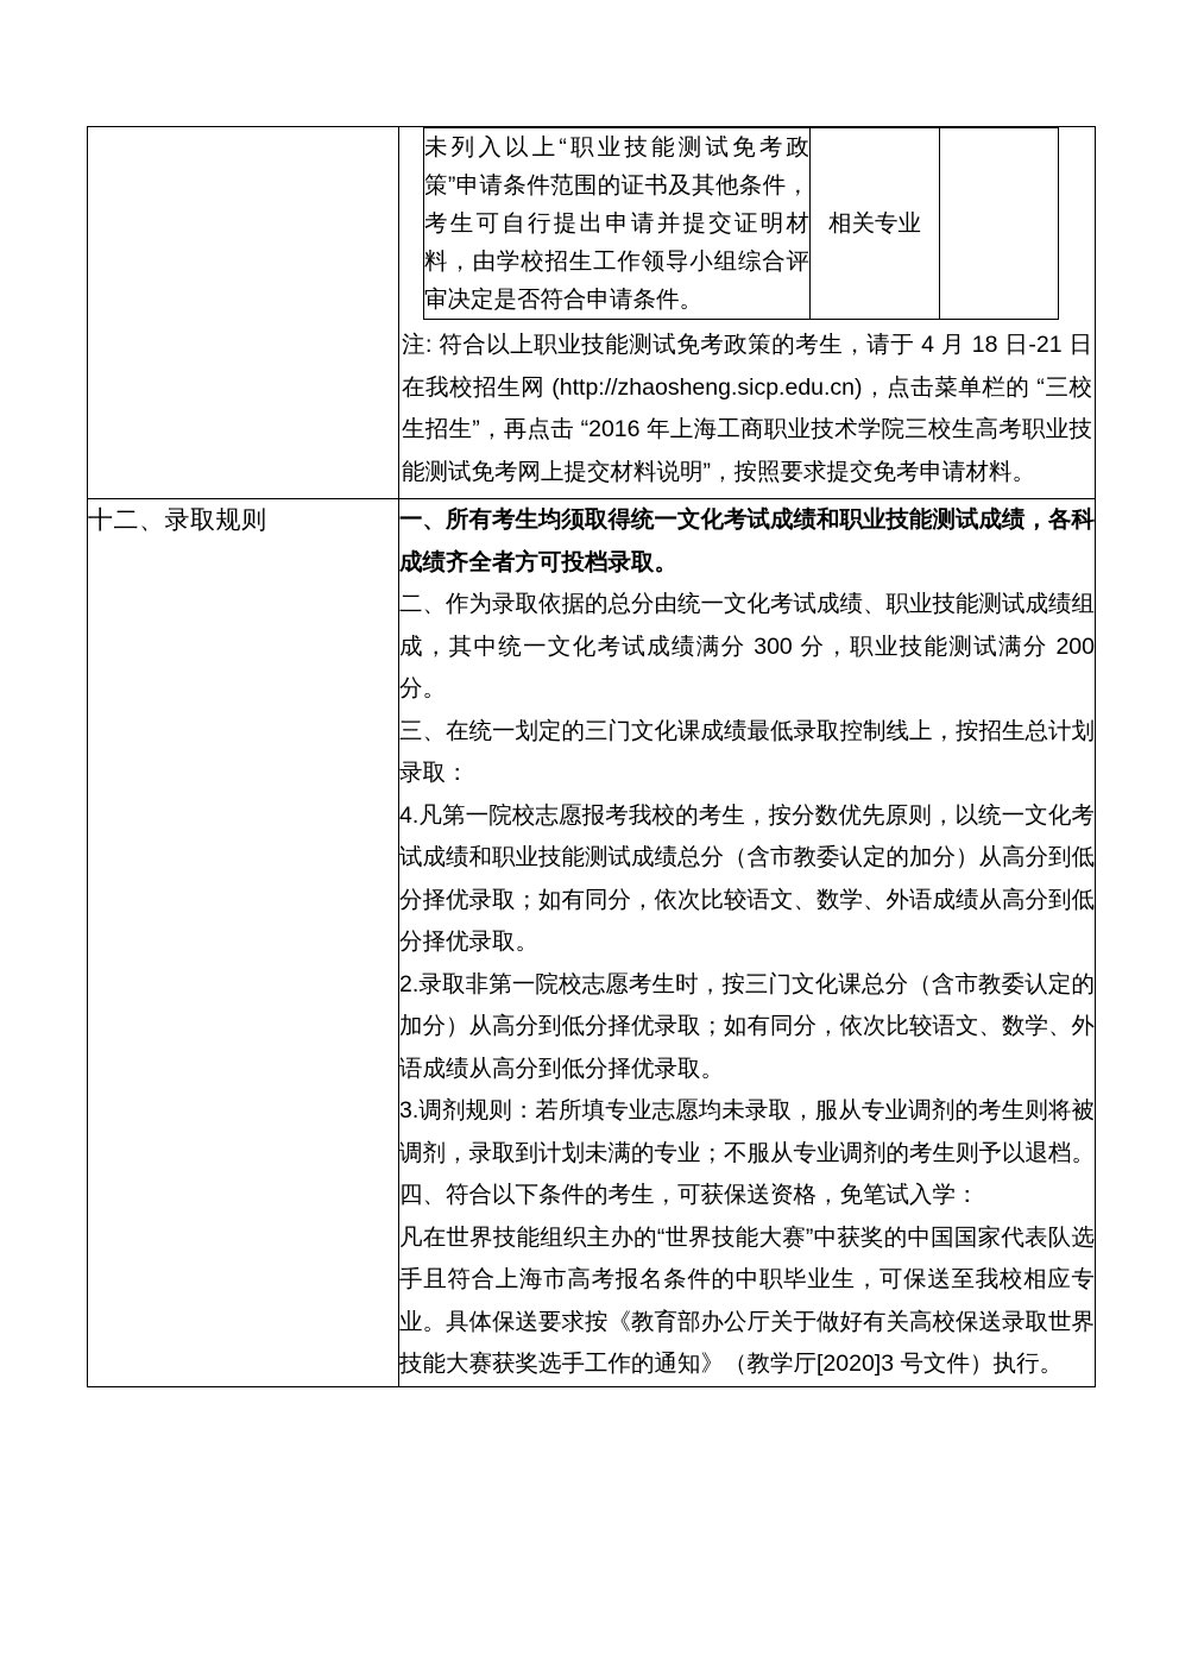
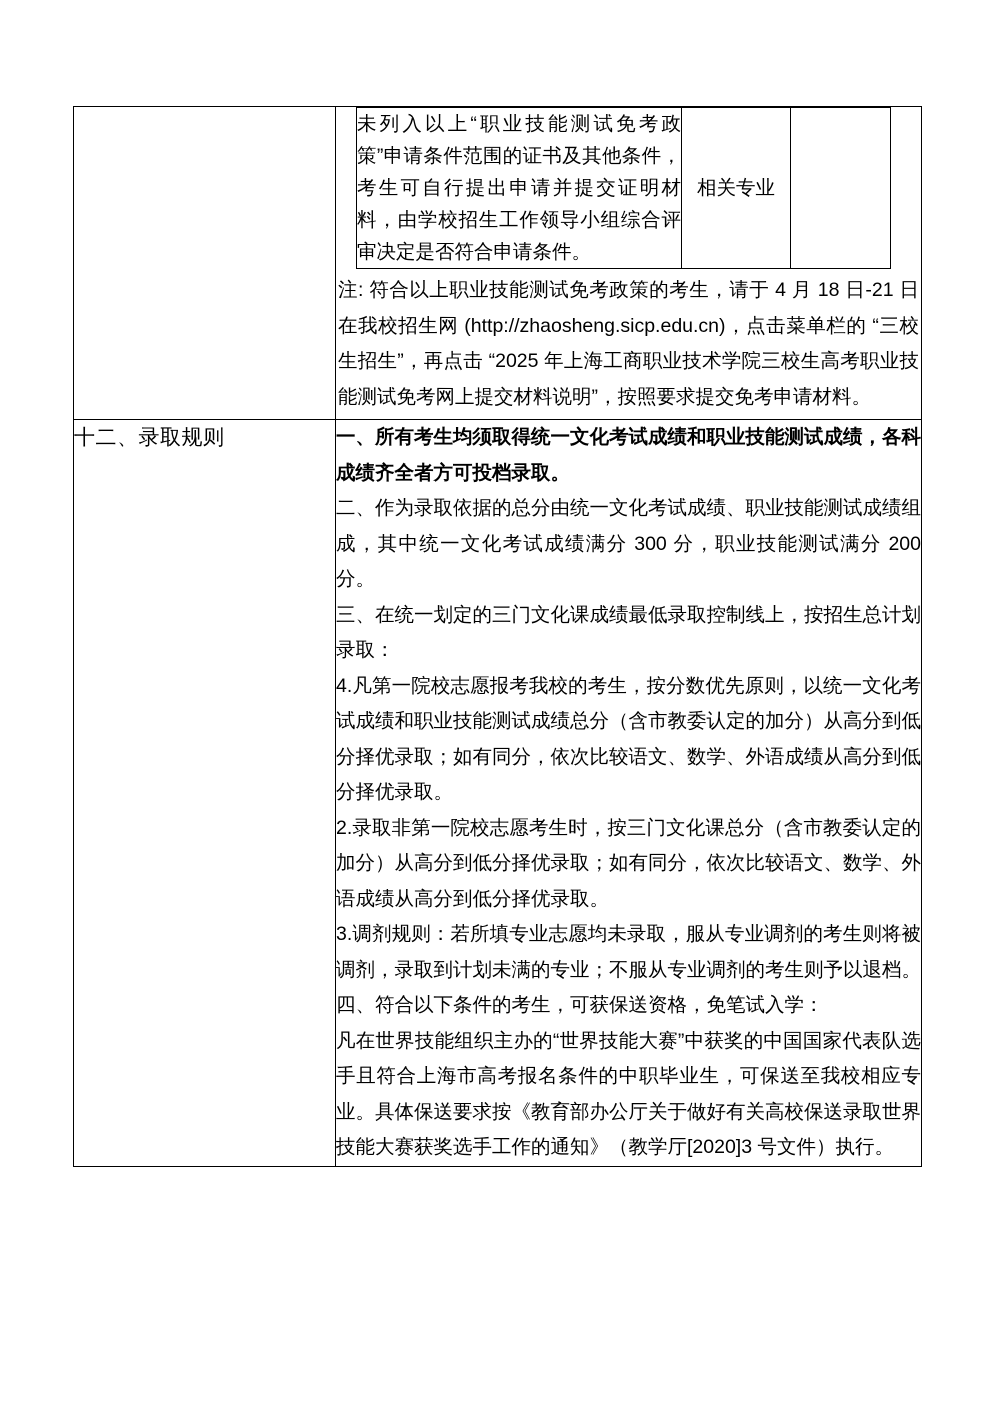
  未列入以上“职业技能测试免考政策”申请条件范围的证书及其他条件，考生可自行提出申请并提交证明材料，由学校招生工作领导小组综合评审决定是否符合申请条件。	相关专业
- 	注: 符合以上职业技能测试免考政策的考生，请于 4 月 18 日-21 日在我校招生网 (http://zhaosheng.sicp.edu.cn)，点击菜单栏的 “三校生招生”，再点击 “2016 年上海工商职业技术学院三校生高考职业技能测试免考网上提交材料说明”，按照要求提交免考申请材料。
+ 	注: 符合以上职业技能测试免考政策的考生，请于 4 月 18 日-21 日在我校招生网 (http://zhaosheng.sicp.edu.cn)，点击菜单栏的 “三校生招生”，再点击 “2025 年上海工商职业技术学院三校生高考职业技能测试免考网上提交材料说明”，按照要求提交免考申请材料。
  十二、录取规则	一、所有考生均须取得统一文化考试成绩和职业技能测试成绩，各科成绩齐全者方可投档录取。 二、作为录取依据的总分由统一文化考试成绩、职业技能测试成绩组成，其中统一文化考试成绩满分 300 分，职业技能测试满分 200 分。 三、在统一划定的三门文化课成绩最低录取控制线上，按招生总计划录取： 4.凡第一院校志愿报考我校的考生，按分数优先原则，以统一文化考试成绩和职业技能测试成绩总分（含市教委认定的加分）从高分到低分择优录取；如有同分，依次比较语文、数学、外语成绩从高分到低分择优录取。 2.录取非第一院校志愿考生时，按三门文化课总分（含市教委认定的加分）从高分到低分择优录取；如有同分，依次比较语文、数学、外语成绩从高分到低分择优录取。 3.调剂规则：若所填专业志愿均未录取，服从专业调剂的考生则将被调剂，录取到计划未满的专业；不服从专业调剂的考生则予以退档。 四、符合以下条件的考生，可获保送资格，免笔试入学： 凡在世界技能组织主办的“世界技能大赛”中获奖的中国国家代表队选手且符合上海市高考报名条件的中职毕业生，可保送至我校相应专业。具体保送要求按《教育部办公厅关于做好有关高校保送录取世界技能大赛获奖选手工作的通知》（教学厅[2020]3 号文件）执行。
